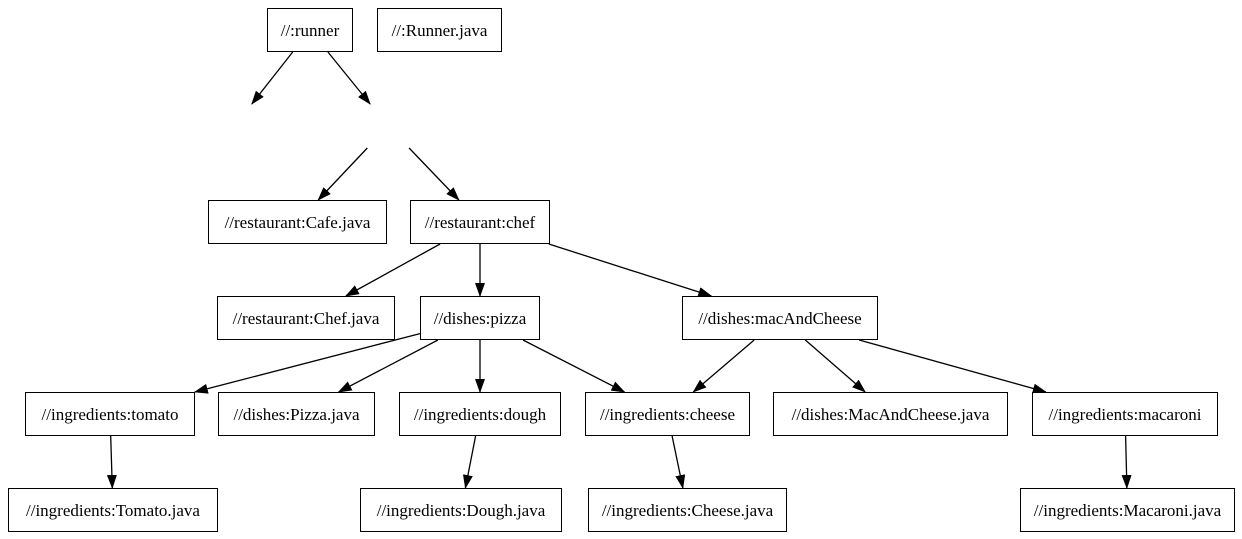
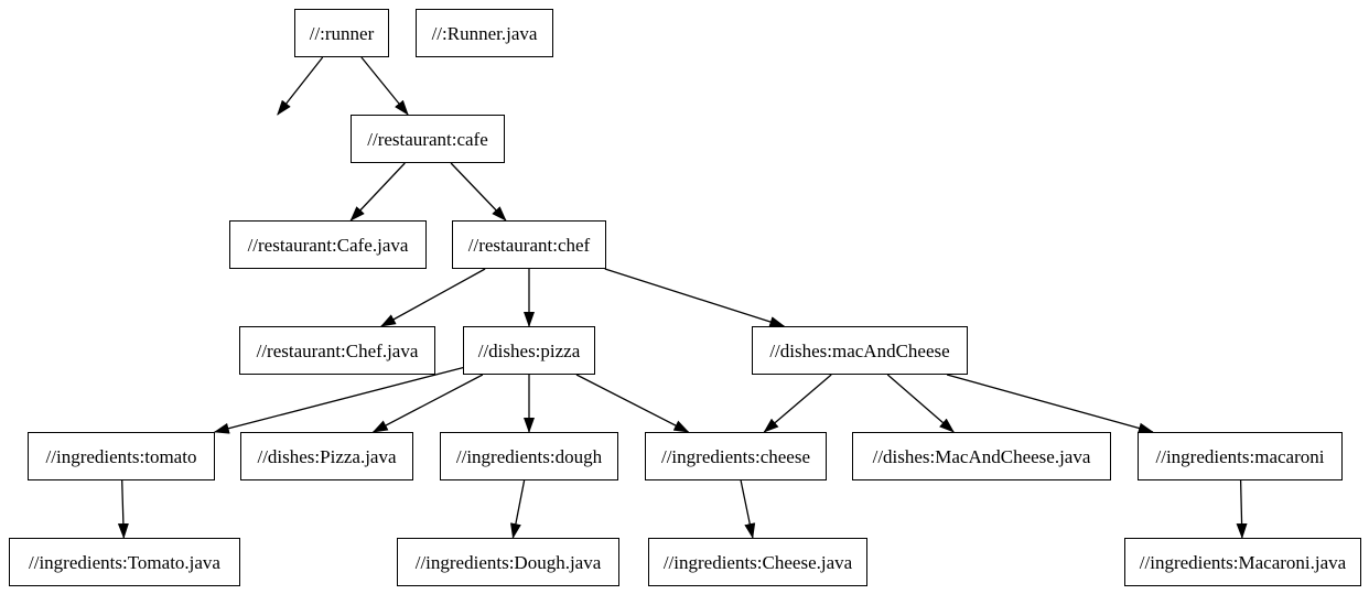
  //:runner
  //:Runner.java
+ //restaurant:cafe
  //restaurant:Cafe.java
  //restaurant:chef
  //restaurant:Chef.java
  //dishes:pizza
  //dishes:macAndCheese
  //ingredients:tomato
  //dishes:Pizza.java
  //ingredients:dough
  //ingredients:cheese
  //dishes:MacAndCheese.java
  //ingredients:macaroni
  //ingredients:Tomato.java
  //ingredients:Dough.java
  //ingredients:Cheese.java
  //ingredients:Macaroni.java
